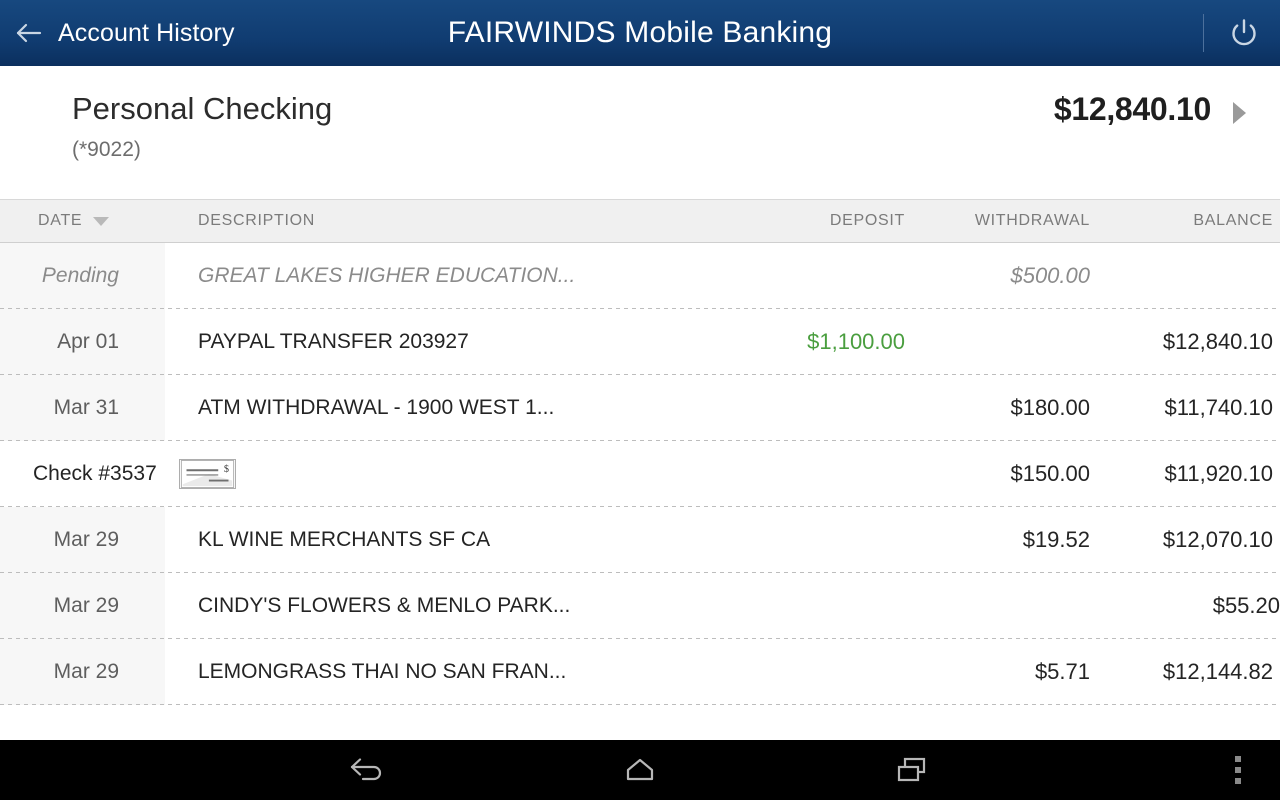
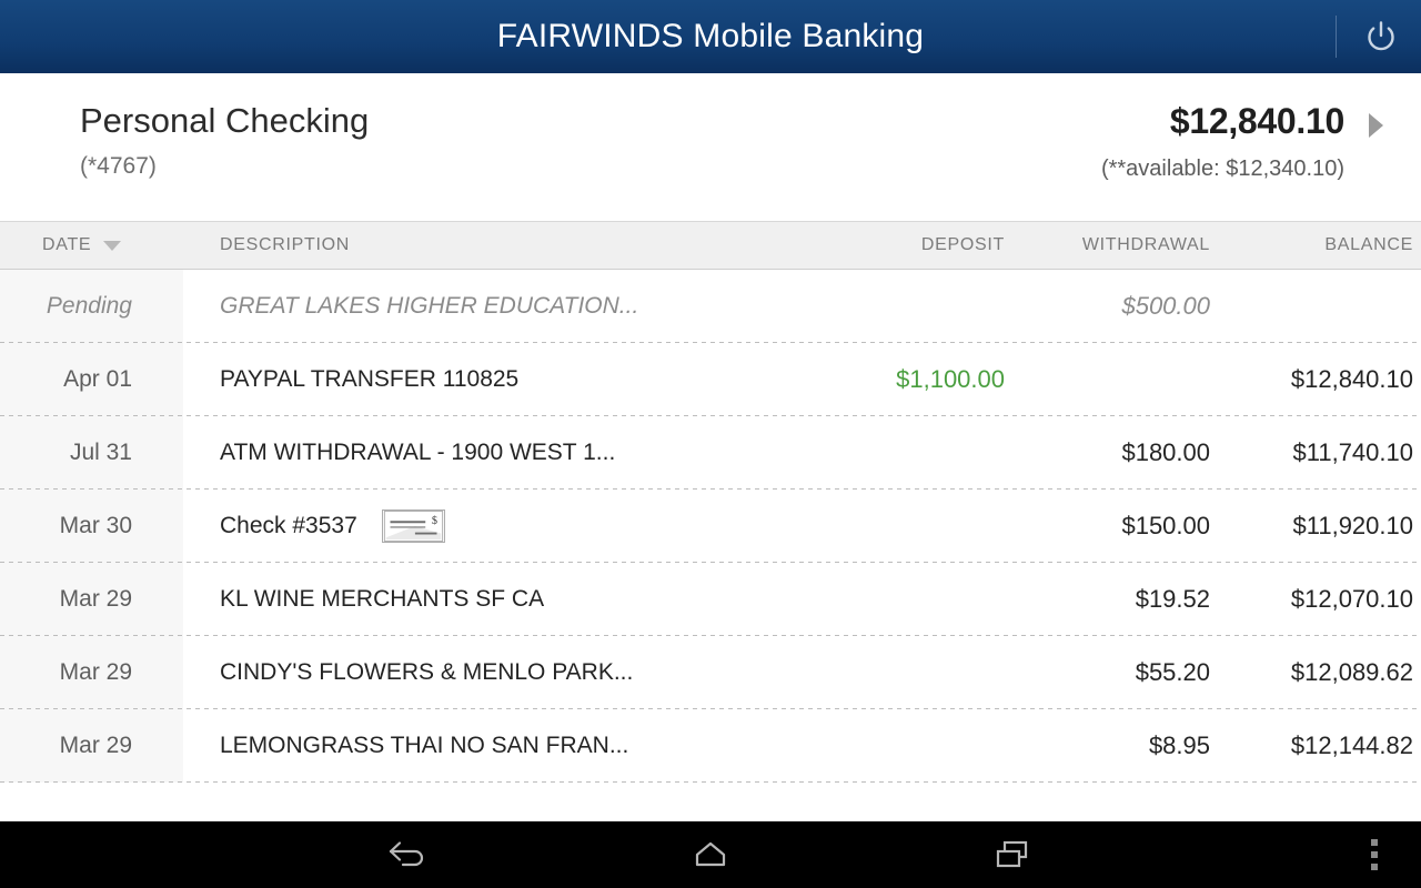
- Account History
  FAIRWINDS Mobile Banking
  Personal Checking
- (*9022)
+ (*4767)
  $12,840.10
+ (**available: $12,340.10)
  DATE
  DESCRIPTION
  DEPOSIT
  WITHDRAWAL
  BALANCE
  Pending
  GREAT LAKES HIGHER EDUCATION...
  $500.00
  Apr 01
- PAYPAL TRANSFER 203927
+ PAYPAL TRANSFER 110825
  $1,100.00
  $12,840.10
- Mar 31
+ Jul 31
  ATM WITHDRAWAL - 1900 WEST 1...
  $180.00
  $11,740.10
+ Mar 30
  Check #3537
  $
  $150.00
  $11,920.10
  Mar 29
  KL WINE MERCHANTS SF CA
  $19.52
  $12,070.10
  Mar 29
  CINDY'S FLOWERS & MENLO PARK...
  $55.20
+ $12,089.62
  Mar 29
  LEMONGRASS THAI NO SAN FRAN...
- $5.71
+ $8.95
  $12,144.82
